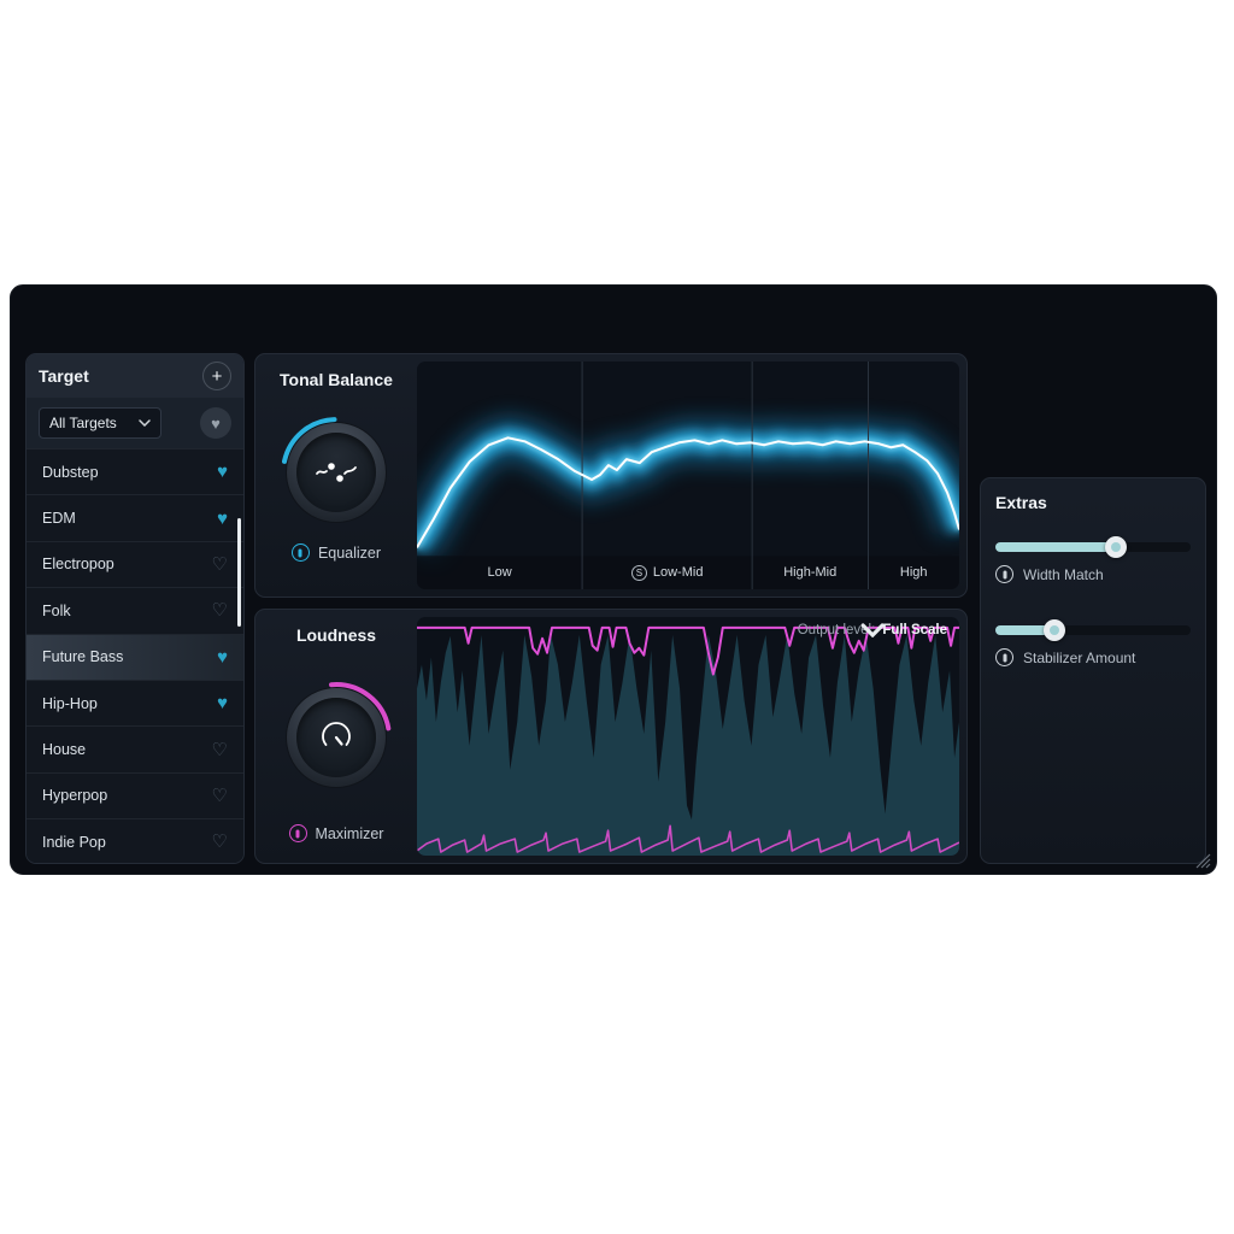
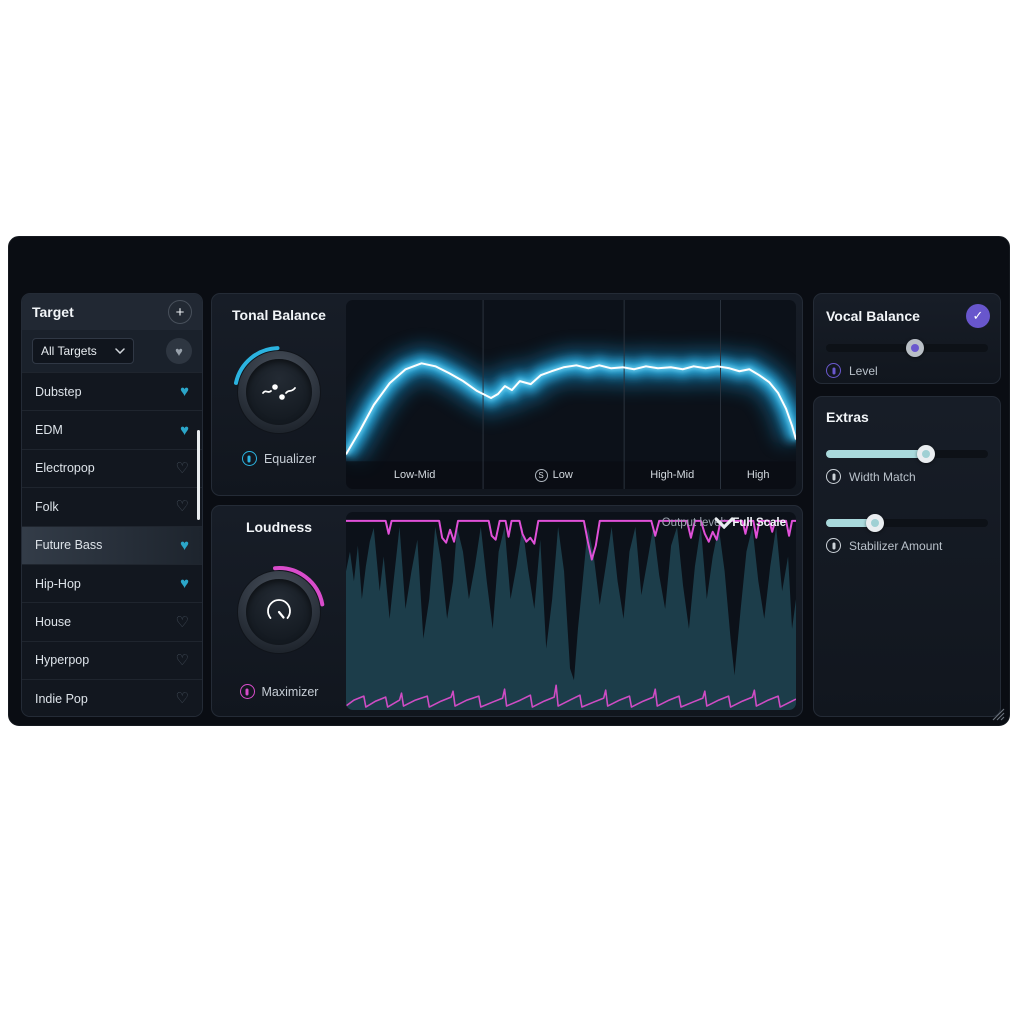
  Target
  +
  All Targets
  ♥
  Dubstep
  ♥
  EDM
  ♥
  Electropop
  ♡
  Folk
  ♡
  Future Bass
  ♥
  Hip-Hop
  ♥
  House
  ♡
  Hyperpop
  ♡
  Indie Pop
  ♡
  Tonal Balance
  Equalizer
- Low
+ Low-Mid
  S
- Low-Mid
+ Low
  High-Mid
  High
  Loudness
  Maximizer
  Output leve:
  Full Scale
+ Vocal Balance
+ ✓
+ Level
  Extras
  Width Match
  Stabilizer Amount
